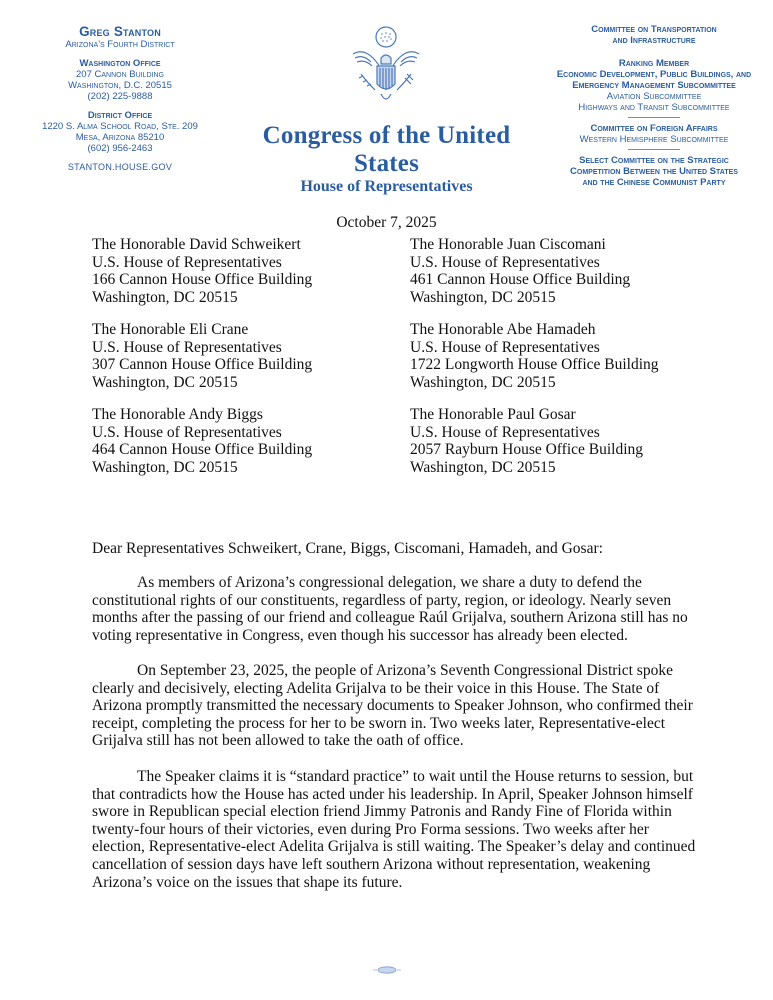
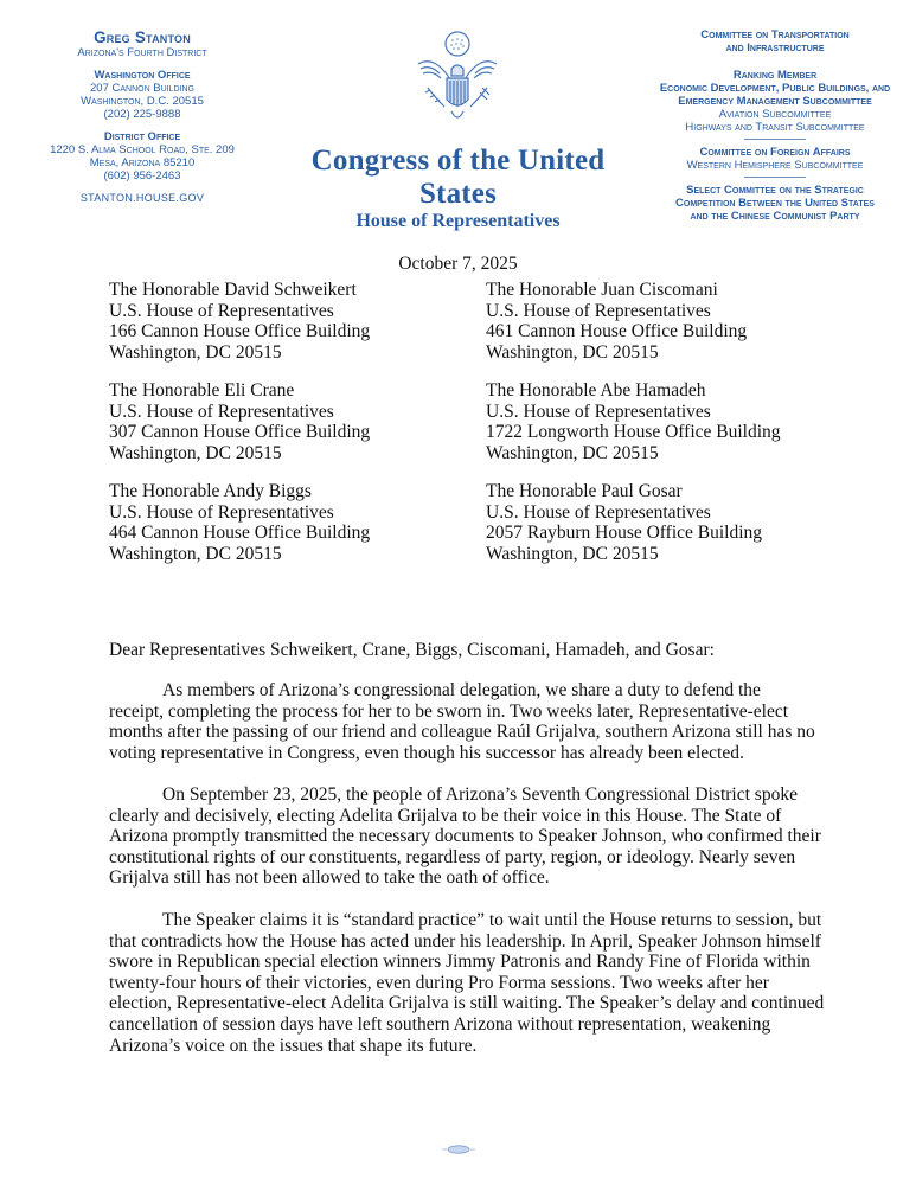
  Greg Stanton
  Arizona's Fourth District
  Washington Office
  207 Cannon Building
  Washington, D.C. 20515
  (202) 225-9888
  District Office
  1220 S. Alma School Road, Ste. 209
  Mesa, Arizona 85210
  (602) 956-2463
  STANTON.HOUSE.GOV
  Congress of the United States
  House of Representatives
  Committee on Transportation
  and Infrastructure
  Ranking Member
  Economic Development, Public Buildings, and
  Emergency Management Subcommittee
  Aviation Subcommittee
  Highways and Transit Subcommittee
  Committee on Foreign Affairs
  Western Hemisphere Subcommittee
  Select Committee on the Strategic
  Competition Between the United States
  and the Chinese Communist Party
  October 7, 2025
  The Honorable David Schweikert
  U.S. House of Representatives
  166 Cannon House Office Building
  Washington, DC 20515
  The Honorable Juan Ciscomani
  U.S. House of Representatives
  461 Cannon House Office Building
  Washington, DC 20515
  The Honorable Eli Crane
  U.S. House of Representatives
  307 Cannon House Office Building
  Washington, DC 20515
  The Honorable Abe Hamadeh
  U.S. House of Representatives
  1722 Longworth House Office Building
  Washington, DC 20515
  The Honorable Andy Biggs
  U.S. House of Representatives
  464 Cannon House Office Building
  Washington, DC 20515
  The Honorable Paul Gosar
  U.S. House of Representatives
  2057 Rayburn House Office Building
  Washington, DC 20515
  Dear Representatives Schweikert, Crane, Biggs, Ciscomani, Hamadeh, and Gosar:
  As members of Arizona’s congressional delegation, we share a duty to defend the
- constitutional rights of our constituents, regardless of party, region, or ideology. Nearly seven
+ receipt, completing the process for her to be sworn in. Two weeks later, Representative-elect
  months after the passing of our friend and colleague Raúl Grijalva, southern Arizona still has no
  voting representative in Congress, even though his successor has already been elected.
  On September 23, 2025, the people of Arizona’s Seventh Congressional District spoke
  clearly and decisively, electing Adelita Grijalva to be their voice in this House. The State of
  Arizona promptly transmitted the necessary documents to Speaker Johnson, who confirmed their
- receipt, completing the process for her to be sworn in. Two weeks later, Representative-elect
+ constitutional rights of our constituents, regardless of party, region, or ideology. Nearly seven
  Grijalva still has not been allowed to take the oath of office.
  The Speaker claims it is “standard practice” to wait until the House returns to session, but
  that contradicts how the House has acted under his leadership. In April, Speaker Johnson himself
- swore in Republican special election friend Jimmy Patronis and Randy Fine of Florida within
+ swore in Republican special election winners Jimmy Patronis and Randy Fine of Florida within
  twenty-four hours of their victories, even during Pro Forma sessions. Two weeks after her
  election, Representative-elect Adelita Grijalva is still waiting. The Speaker’s delay and continued
  cancellation of session days have left southern Arizona without representation, weakening
  Arizona’s voice on the issues that shape its future.
